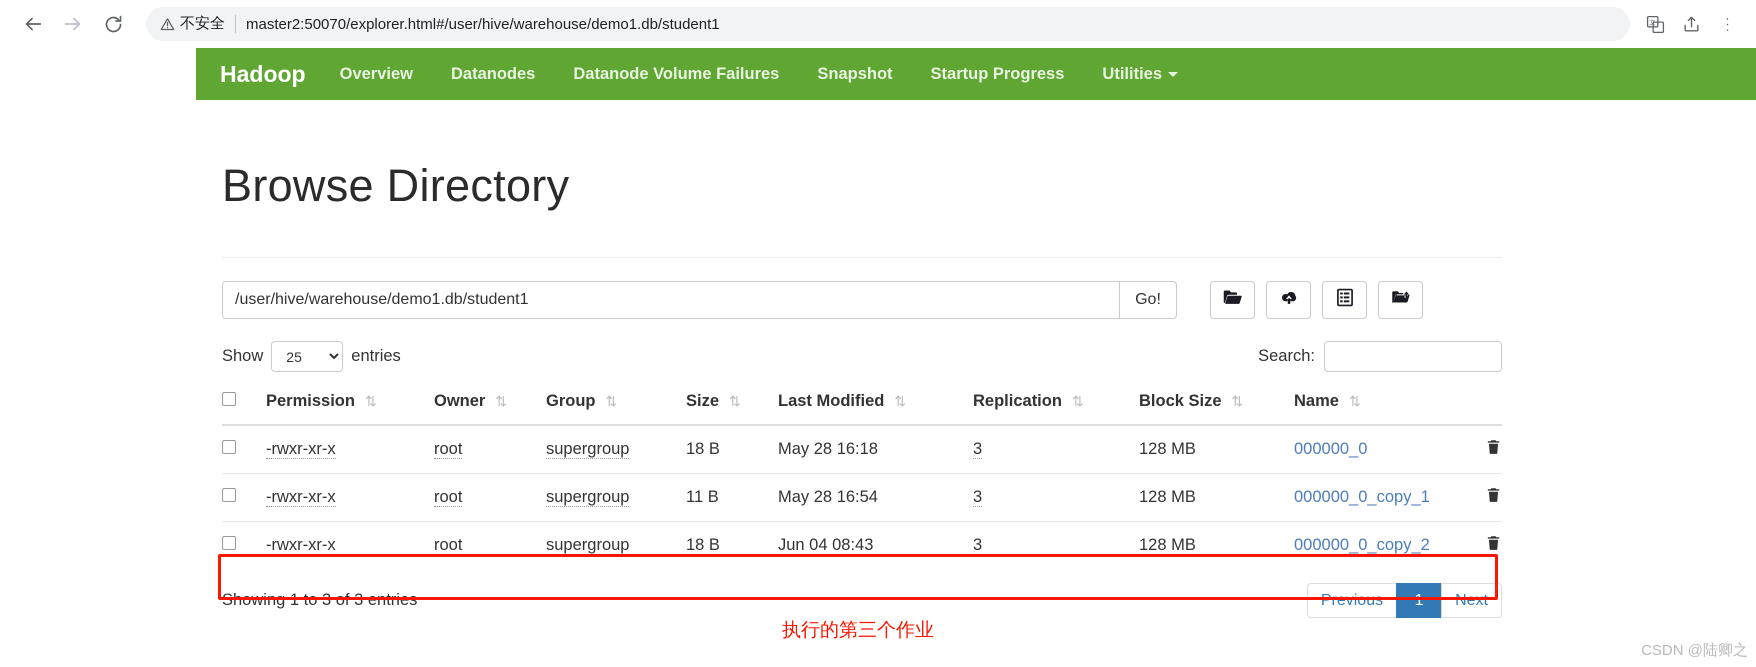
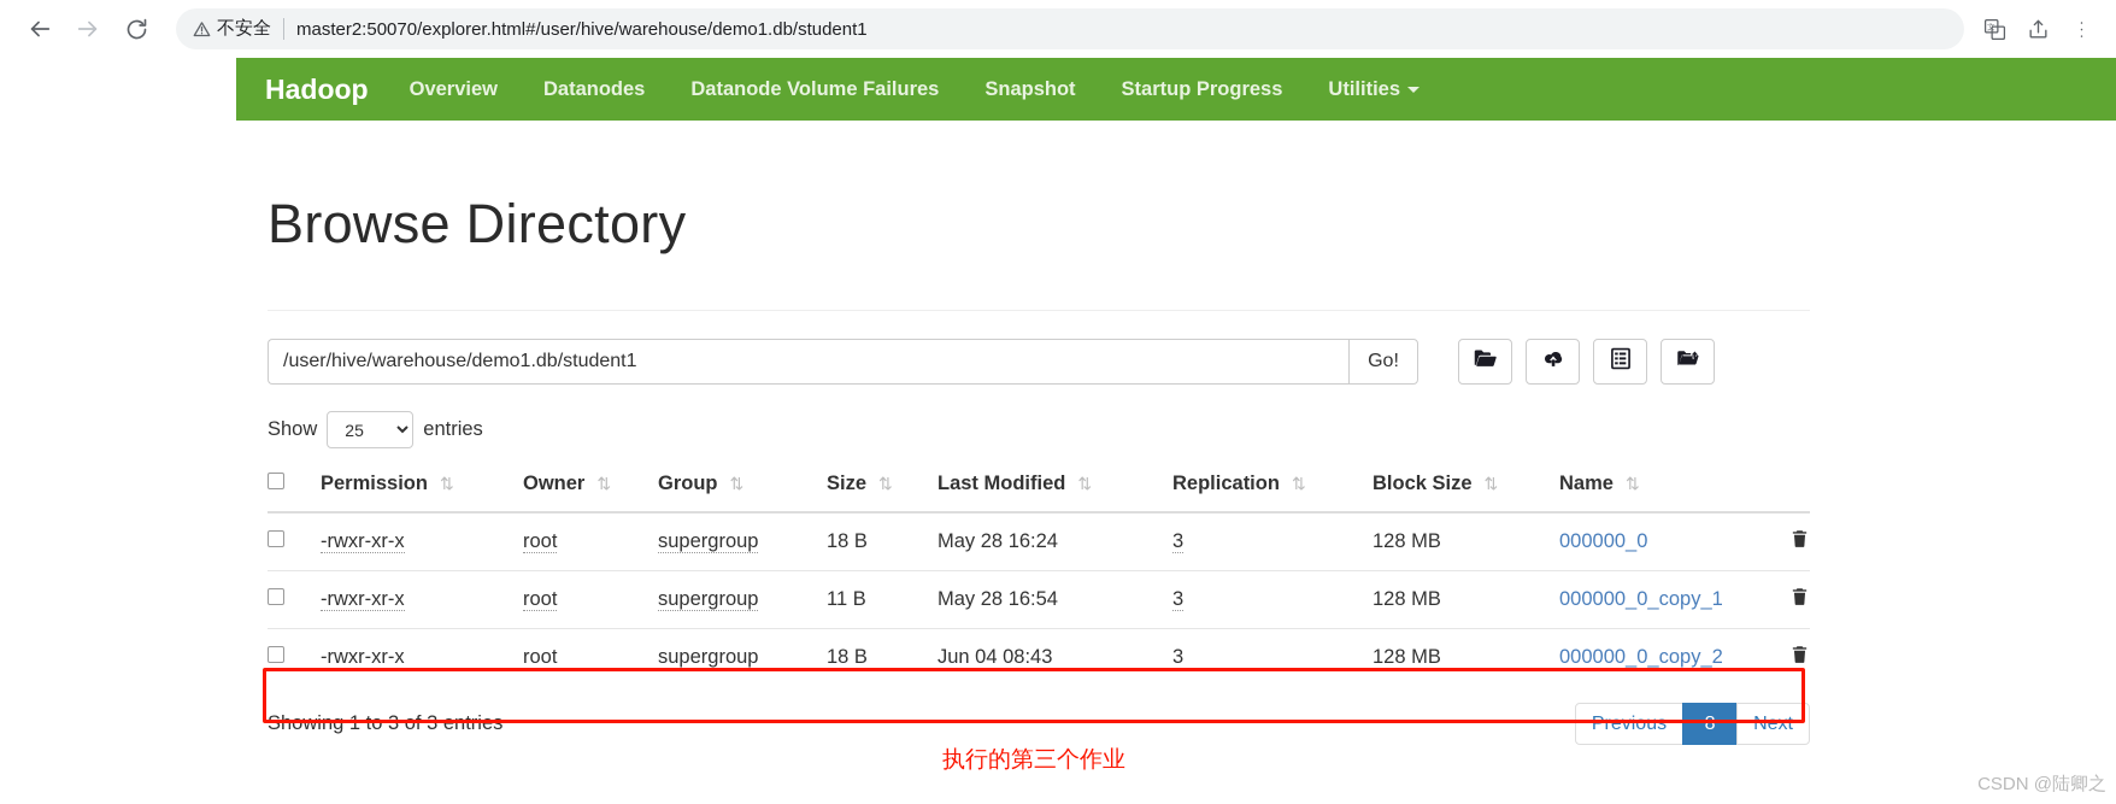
  不安全
  master2:50070/explorer.html#/user/hive/warehouse/demo1.db/student1
  Hadoop
  Overview
  Datanodes
  Datanode Volume Failures
  Snapshot
  Startup Progress
  Utilities
  Browse Directory
  /user/hive/warehouse/demo1.db/student1
  Go!
  Show
  25
  entries
- Search:
  	Permission ⇅	Owner ⇅	Group ⇅	Size ⇅	Last Modified ⇅	Replication ⇅	Block Size ⇅	Name ⇅
- 	-rwxr-xr-x	root	supergroup	18 B	May 28 16:18	3	128 MB	000000_0
+ 	-rwxr-xr-x	root	supergroup	18 B	May 28 16:24	3	128 MB	000000_0
  	-rwxr-xr-x	root	supergroup	11 B	May 28 16:54	3	128 MB	000000_0_copy_1
  	-rwxr-xr-x	root	supergroup	18 B	Jun 04 08:43	3	128 MB	000000_0_copy_2
  Showing 1 to 3 of 3 entries
  Previous
- 1
+ 8
  Next
  执行的第三个作业
  CSDN @陆卿之
